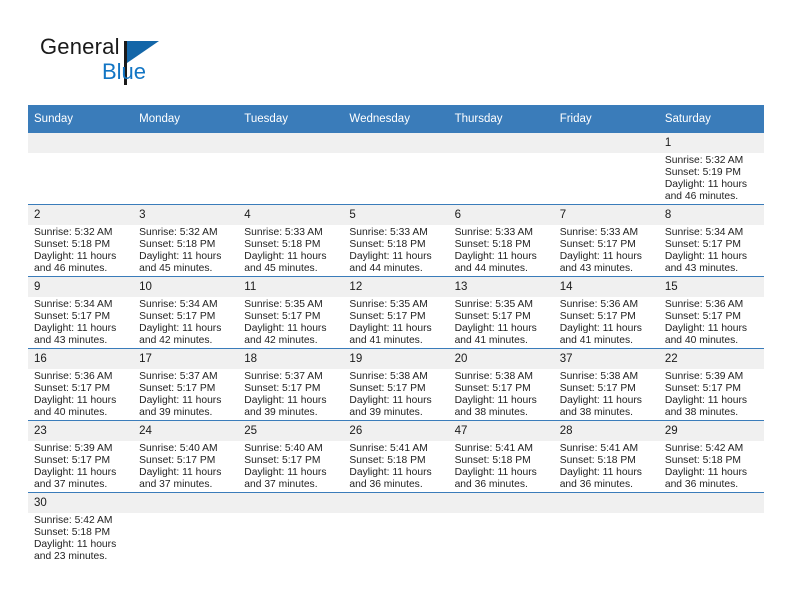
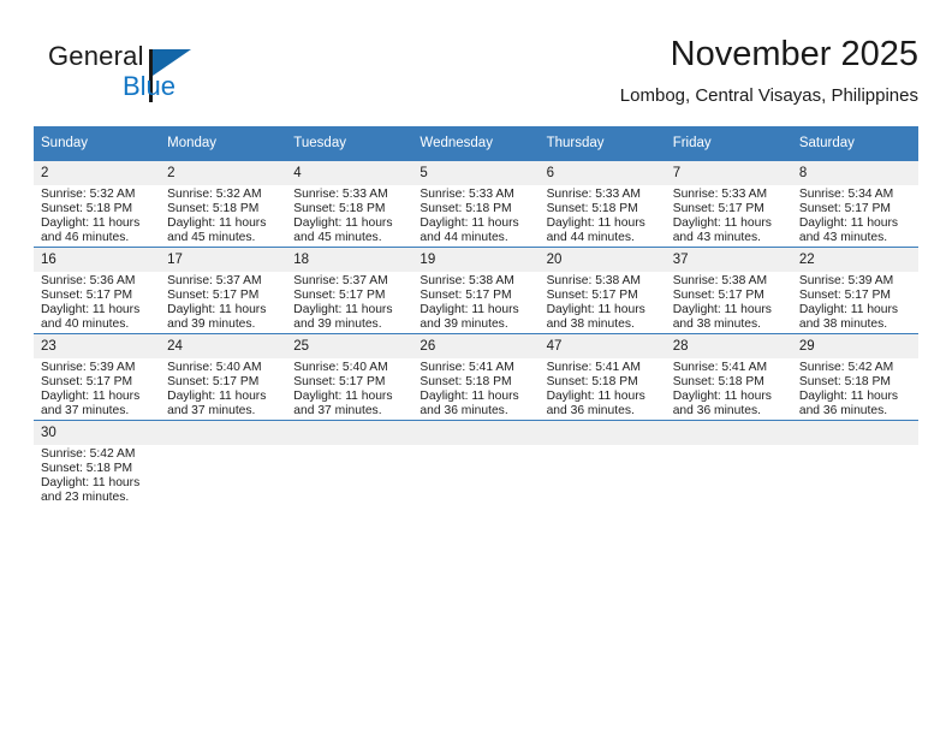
  General
  Blue
+ November 2025
+ Lombog, Central Visayas, Philippines
  Sunday	Monday	Tuesday	Wednesday	Thursday	Friday	Saturday
- 						1Sunrise: 5:32 AMSunset: 5:19 PMDaylight: 11 hoursand 46 minutes.
- 2Sunrise: 5:32 AMSunset: 5:18 PMDaylight: 11 hoursand 46 minutes.	3Sunrise: 5:32 AMSunset: 5:18 PMDaylight: 11 hoursand 45 minutes.	4Sunrise: 5:33 AMSunset: 5:18 PMDaylight: 11 hoursand 45 minutes.	5Sunrise: 5:33 AMSunset: 5:18 PMDaylight: 11 hoursand 44 minutes.	6Sunrise: 5:33 AMSunset: 5:18 PMDaylight: 11 hoursand 44 minutes.	7Sunrise: 5:33 AMSunset: 5:17 PMDaylight: 11 hoursand 43 minutes.	8Sunrise: 5:34 AMSunset: 5:17 PMDaylight: 11 hoursand 43 minutes.
+ 2Sunrise: 5:32 AMSunset: 5:18 PMDaylight: 11 hoursand 46 minutes.	2Sunrise: 5:32 AMSunset: 5:18 PMDaylight: 11 hoursand 45 minutes.	4Sunrise: 5:33 AMSunset: 5:18 PMDaylight: 11 hoursand 45 minutes.	5Sunrise: 5:33 AMSunset: 5:18 PMDaylight: 11 hoursand 44 minutes.	6Sunrise: 5:33 AMSunset: 5:18 PMDaylight: 11 hoursand 44 minutes.	7Sunrise: 5:33 AMSunset: 5:17 PMDaylight: 11 hoursand 43 minutes.	8Sunrise: 5:34 AMSunset: 5:17 PMDaylight: 11 hoursand 43 minutes.
- 9Sunrise: 5:34 AMSunset: 5:17 PMDaylight: 11 hoursand 43 minutes.	10Sunrise: 5:34 AMSunset: 5:17 PMDaylight: 11 hoursand 42 minutes.	11Sunrise: 5:35 AMSunset: 5:17 PMDaylight: 11 hoursand 42 minutes.	12Sunrise: 5:35 AMSunset: 5:17 PMDaylight: 11 hoursand 41 minutes.	13Sunrise: 5:35 AMSunset: 5:17 PMDaylight: 11 hoursand 41 minutes.	14Sunrise: 5:36 AMSunset: 5:17 PMDaylight: 11 hoursand 41 minutes.	15Sunrise: 5:36 AMSunset: 5:17 PMDaylight: 11 hoursand 40 minutes.
  16Sunrise: 5:36 AMSunset: 5:17 PMDaylight: 11 hoursand 40 minutes.	17Sunrise: 5:37 AMSunset: 5:17 PMDaylight: 11 hoursand 39 minutes.	18Sunrise: 5:37 AMSunset: 5:17 PMDaylight: 11 hoursand 39 minutes.	19Sunrise: 5:38 AMSunset: 5:17 PMDaylight: 11 hoursand 39 minutes.	20Sunrise: 5:38 AMSunset: 5:17 PMDaylight: 11 hoursand 38 minutes.	37Sunrise: 5:38 AMSunset: 5:17 PMDaylight: 11 hoursand 38 minutes.	22Sunrise: 5:39 AMSunset: 5:17 PMDaylight: 11 hoursand 38 minutes.
  23Sunrise: 5:39 AMSunset: 5:17 PMDaylight: 11 hoursand 37 minutes.	24Sunrise: 5:40 AMSunset: 5:17 PMDaylight: 11 hoursand 37 minutes.	25Sunrise: 5:40 AMSunset: 5:17 PMDaylight: 11 hoursand 37 minutes.	26Sunrise: 5:41 AMSunset: 5:18 PMDaylight: 11 hoursand 36 minutes.	47Sunrise: 5:41 AMSunset: 5:18 PMDaylight: 11 hoursand 36 minutes.	28Sunrise: 5:41 AMSunset: 5:18 PMDaylight: 11 hoursand 36 minutes.	29Sunrise: 5:42 AMSunset: 5:18 PMDaylight: 11 hoursand 36 minutes.
  30Sunrise: 5:42 AMSunset: 5:18 PMDaylight: 11 hoursand 23 minutes.
